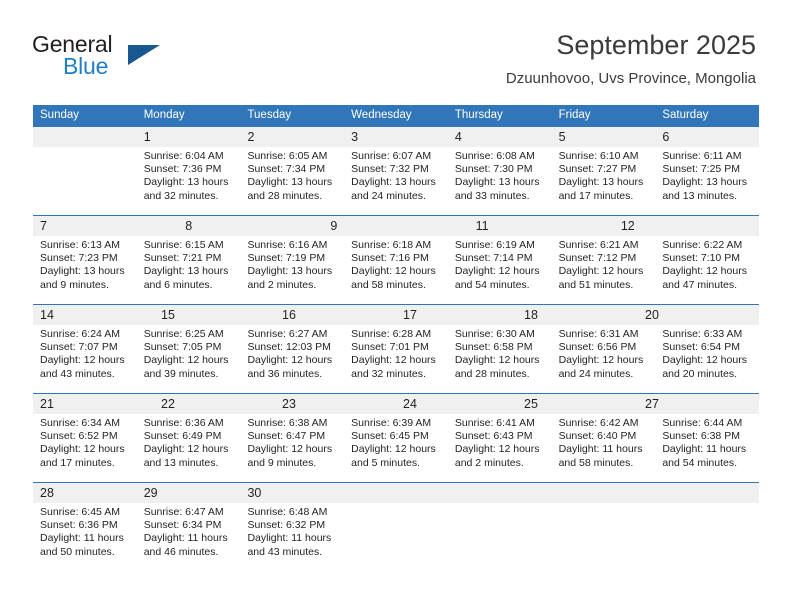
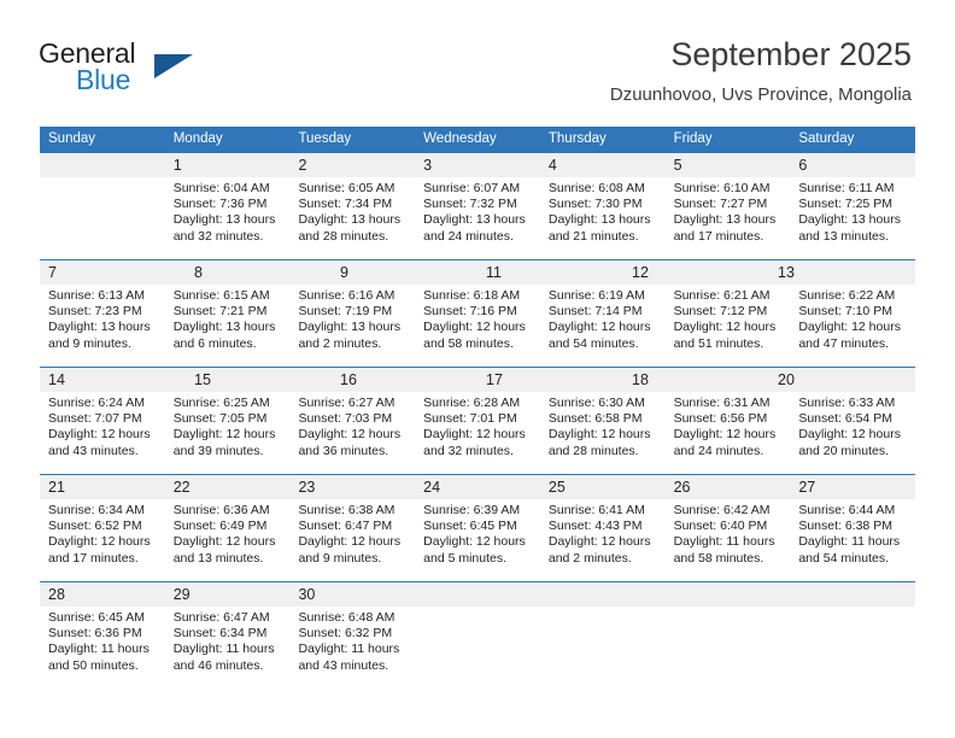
  General
  Blue
  September 2025
  Dzuunhovoo, Uvs Province, Mongolia
  Sunday
  Monday
  Tuesday
  Wednesday
  Thursday
  Friday
  Saturday
  1
  2
  3
  4
  5
  6
  Sunrise: 6:04 AM
  Sunset: 7:36 PM
  Daylight: 13 hours
  and 32 minutes.
  Sunrise: 6:05 AM
  Sunset: 7:34 PM
  Daylight: 13 hours
  and 28 minutes.
  Sunrise: 6:07 AM
  Sunset: 7:32 PM
  Daylight: 13 hours
  and 24 minutes.
  Sunrise: 6:08 AM
  Sunset: 7:30 PM
  Daylight: 13 hours
- and 33 minutes.
+ and 21 minutes.
  Sunrise: 6:10 AM
  Sunset: 7:27 PM
  Daylight: 13 hours
  and 17 minutes.
  Sunrise: 6:11 AM
  Sunset: 7:25 PM
  Daylight: 13 hours
  and 13 minutes.
  7
  8
  9
  11
  12
+ 13
  Sunrise: 6:13 AM
  Sunset: 7:23 PM
  Daylight: 13 hours
  and 9 minutes.
  Sunrise: 6:15 AM
  Sunset: 7:21 PM
  Daylight: 13 hours
  and 6 minutes.
  Sunrise: 6:16 AM
  Sunset: 7:19 PM
  Daylight: 13 hours
  and 2 minutes.
  Sunrise: 6:18 AM
  Sunset: 7:16 PM
  Daylight: 12 hours
  and 58 minutes.
  Sunrise: 6:19 AM
  Sunset: 7:14 PM
  Daylight: 12 hours
  and 54 minutes.
  Sunrise: 6:21 AM
  Sunset: 7:12 PM
  Daylight: 12 hours
  and 51 minutes.
  Sunrise: 6:22 AM
  Sunset: 7:10 PM
  Daylight: 12 hours
  and 47 minutes.
  14
  15
  16
  17
  18
  20
  Sunrise: 6:24 AM
  Sunset: 7:07 PM
  Daylight: 12 hours
  and 43 minutes.
  Sunrise: 6:25 AM
  Sunset: 7:05 PM
  Daylight: 12 hours
  and 39 minutes.
  Sunrise: 6:27 AM
- Sunset: 12:03 PM
+ Sunset: 7:03 PM
  Daylight: 12 hours
  and 36 minutes.
  Sunrise: 6:28 AM
  Sunset: 7:01 PM
  Daylight: 12 hours
  and 32 minutes.
  Sunrise: 6:30 AM
  Sunset: 6:58 PM
  Daylight: 12 hours
  and 28 minutes.
  Sunrise: 6:31 AM
  Sunset: 6:56 PM
  Daylight: 12 hours
  and 24 minutes.
  Sunrise: 6:33 AM
  Sunset: 6:54 PM
  Daylight: 12 hours
  and 20 minutes.
  21
  22
  23
  24
  25
+ 26
  27
  Sunrise: 6:34 AM
  Sunset: 6:52 PM
  Daylight: 12 hours
  and 17 minutes.
  Sunrise: 6:36 AM
  Sunset: 6:49 PM
  Daylight: 12 hours
  and 13 minutes.
  Sunrise: 6:38 AM
  Sunset: 6:47 PM
  Daylight: 12 hours
  and 9 minutes.
  Sunrise: 6:39 AM
  Sunset: 6:45 PM
  Daylight: 12 hours
  and 5 minutes.
  Sunrise: 6:41 AM
- Sunset: 6:43 PM
+ Sunset: 4:43 PM
  Daylight: 12 hours
  and 2 minutes.
  Sunrise: 6:42 AM
  Sunset: 6:40 PM
  Daylight: 11 hours
  and 58 minutes.
  Sunrise: 6:44 AM
  Sunset: 6:38 PM
  Daylight: 11 hours
  and 54 minutes.
  28
  29
  30
  Sunrise: 6:45 AM
  Sunset: 6:36 PM
  Daylight: 11 hours
  and 50 minutes.
  Sunrise: 6:47 AM
  Sunset: 6:34 PM
  Daylight: 11 hours
  and 46 minutes.
  Sunrise: 6:48 AM
  Sunset: 6:32 PM
  Daylight: 11 hours
  and 43 minutes.
